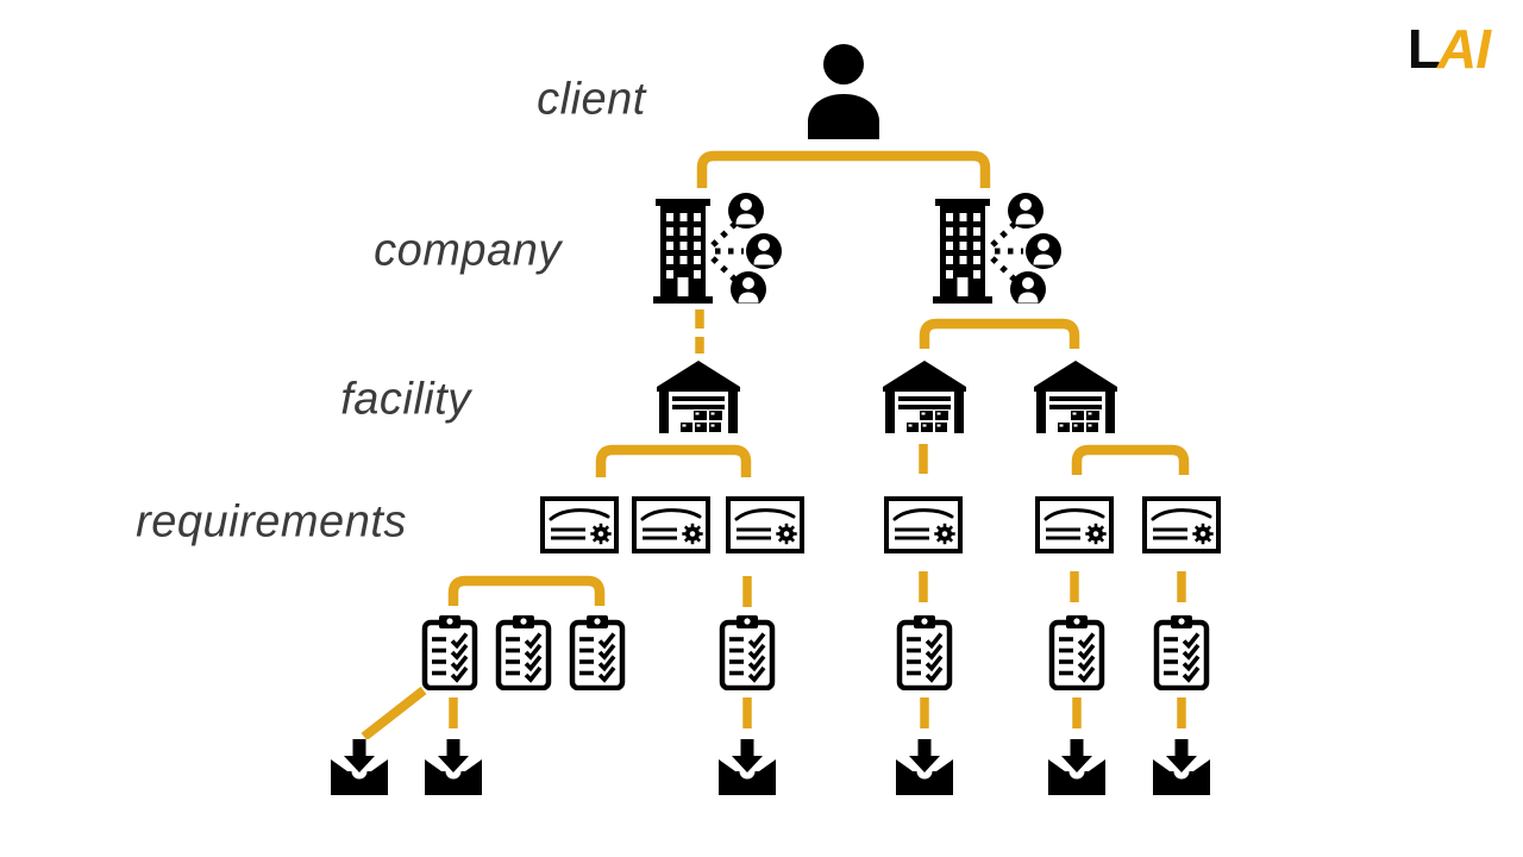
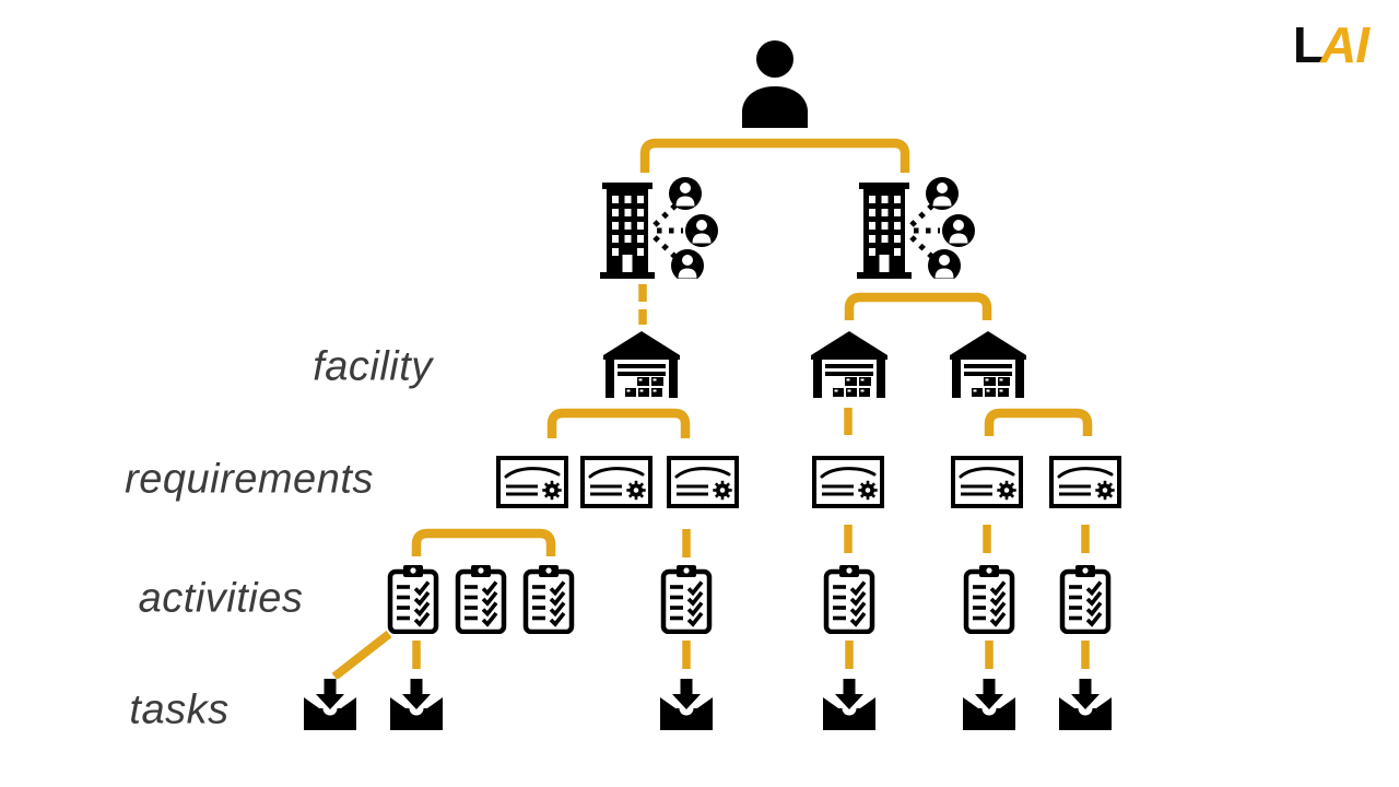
- client
- company
  facility
  requirements
+ activities
+ tasks
  LAI
